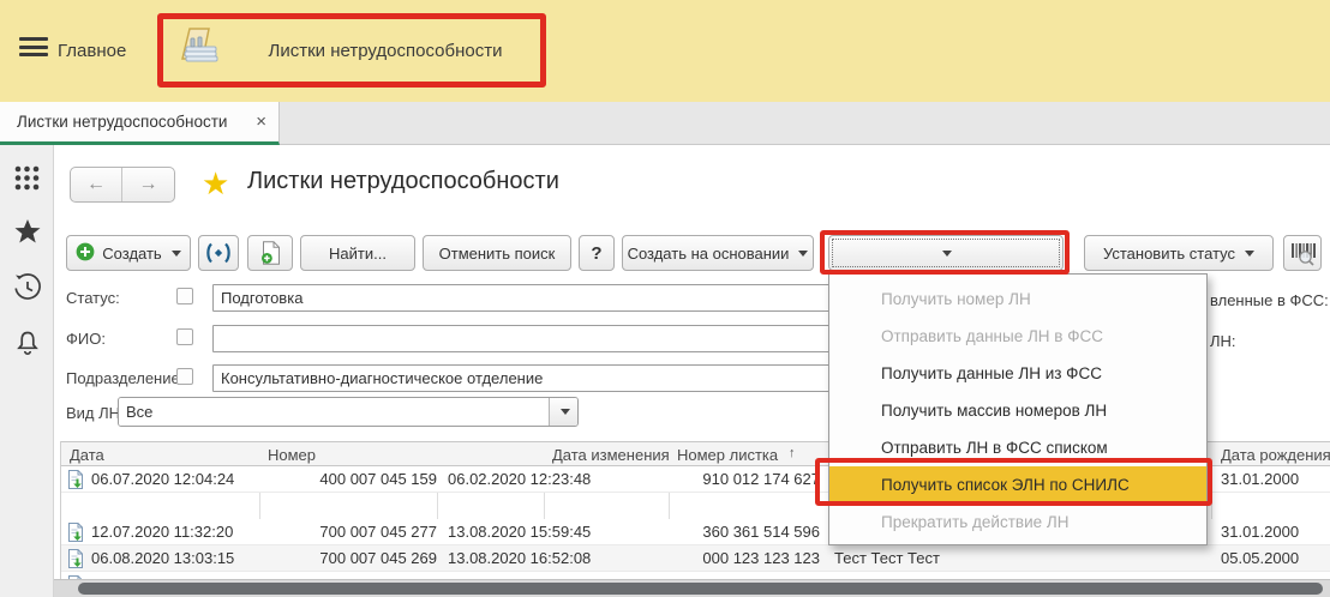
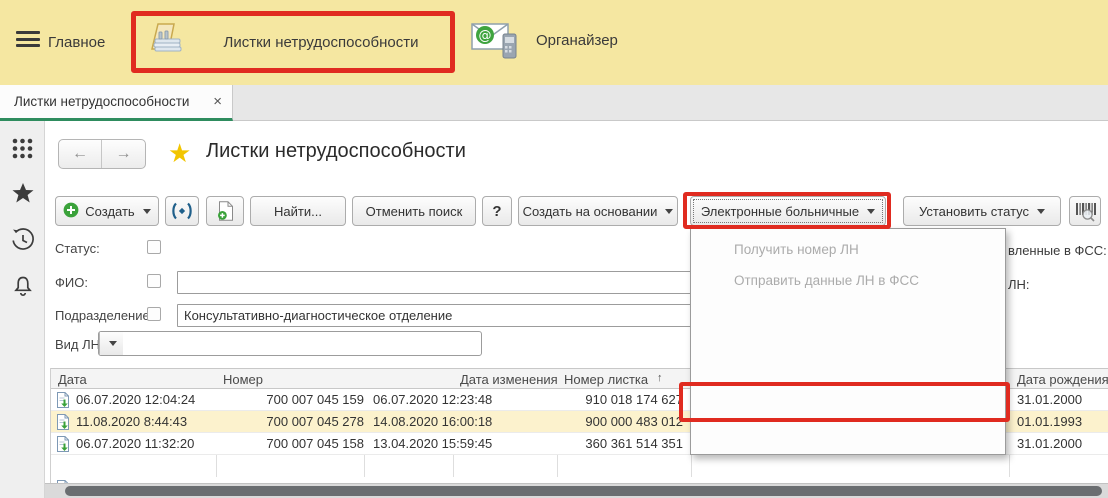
  Главное
  Листки нетрудоспособности
+ @
+ Органайзер
  Листки нетрудоспособности
  ×
  ←
  →
  ★
  Листки нетрудоспособности
  Создать
  Найти...
  Отменить поиск
  ?
  Создать на основании
+ Электронные больничные
  Установить статус
  Статус:
- Подготовка
  ФИО:
  Подразделени
  Консультативно-диагностическое отделение
  Вид ЛН
- Все
  вленные в ФСС:
  ЛН:
  Дата
  Номер
  Дата изменения
  Номер листка
  ↑
  Дата рождения
  06.07.2020 12:04:24
- 400 007 045 159
+ 700 007 045 159
- 06.02.2020 12:23:48
+ 06.07.2020 12:23:48
- 910 012 174 627
+ 910 018 174 627
  31.01.2000
+ 11.08.2020 8:44:43
+ 700 007 045 278
+ 14.08.2020 16:00:18
+ 900 000 483 012
+ 01.01.1993
- 12.07.2020 11:32:20
+ 06.07.2020 11:32:20
- 700 007 045 277
+ 700 007 045 158
- 13.08.2020 15:59:45
+ 13.04.2020 15:59:45
- 360 361 514 596
+ 360 361 514 351
  31.01.2000
- 06.08.2020 13:03:15
- 700 007 045 269
- 13.08.2020 16:52:08
- 000 123 123 123
- Тест Тест Тест
- 05.05.2000
  Получить номер ЛН
  Отправить данные ЛН в ФСС
- Получить данные ЛН из ФСС
- Получить массив номеров ЛН
- Отправить ЛН в ФСС списком
- Получить список ЭЛН по СНИЛС
- Прекратить действие ЛН
